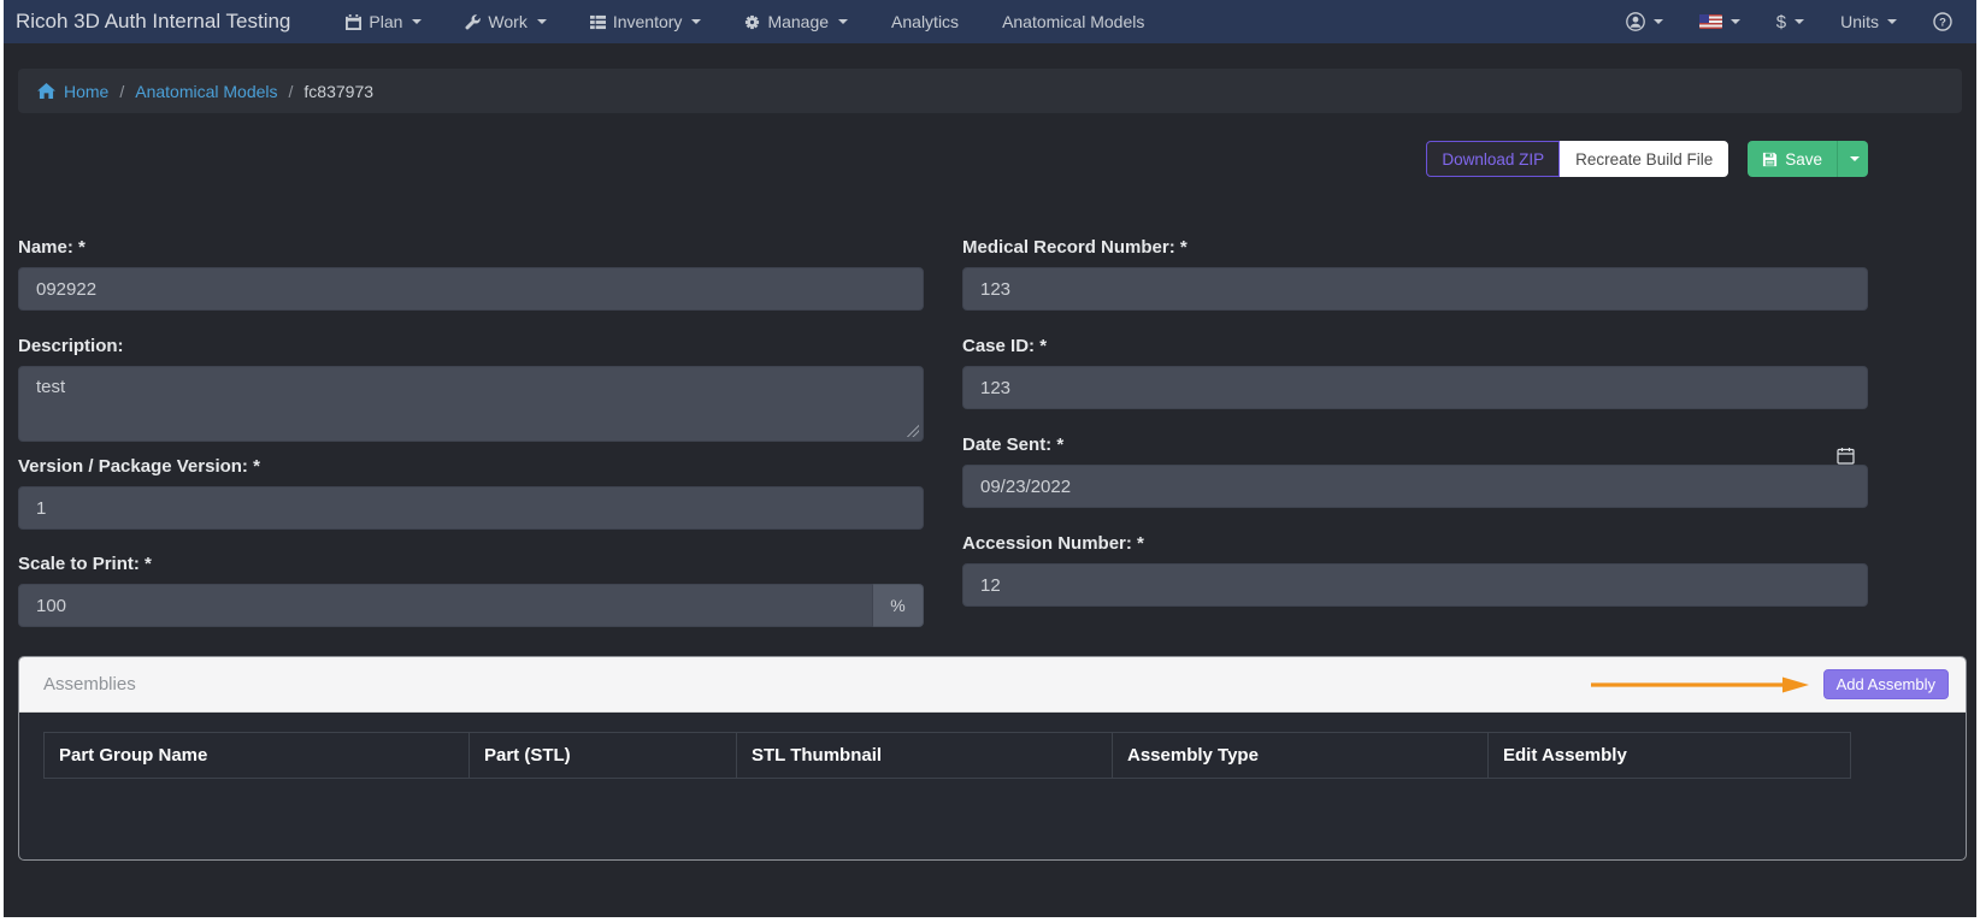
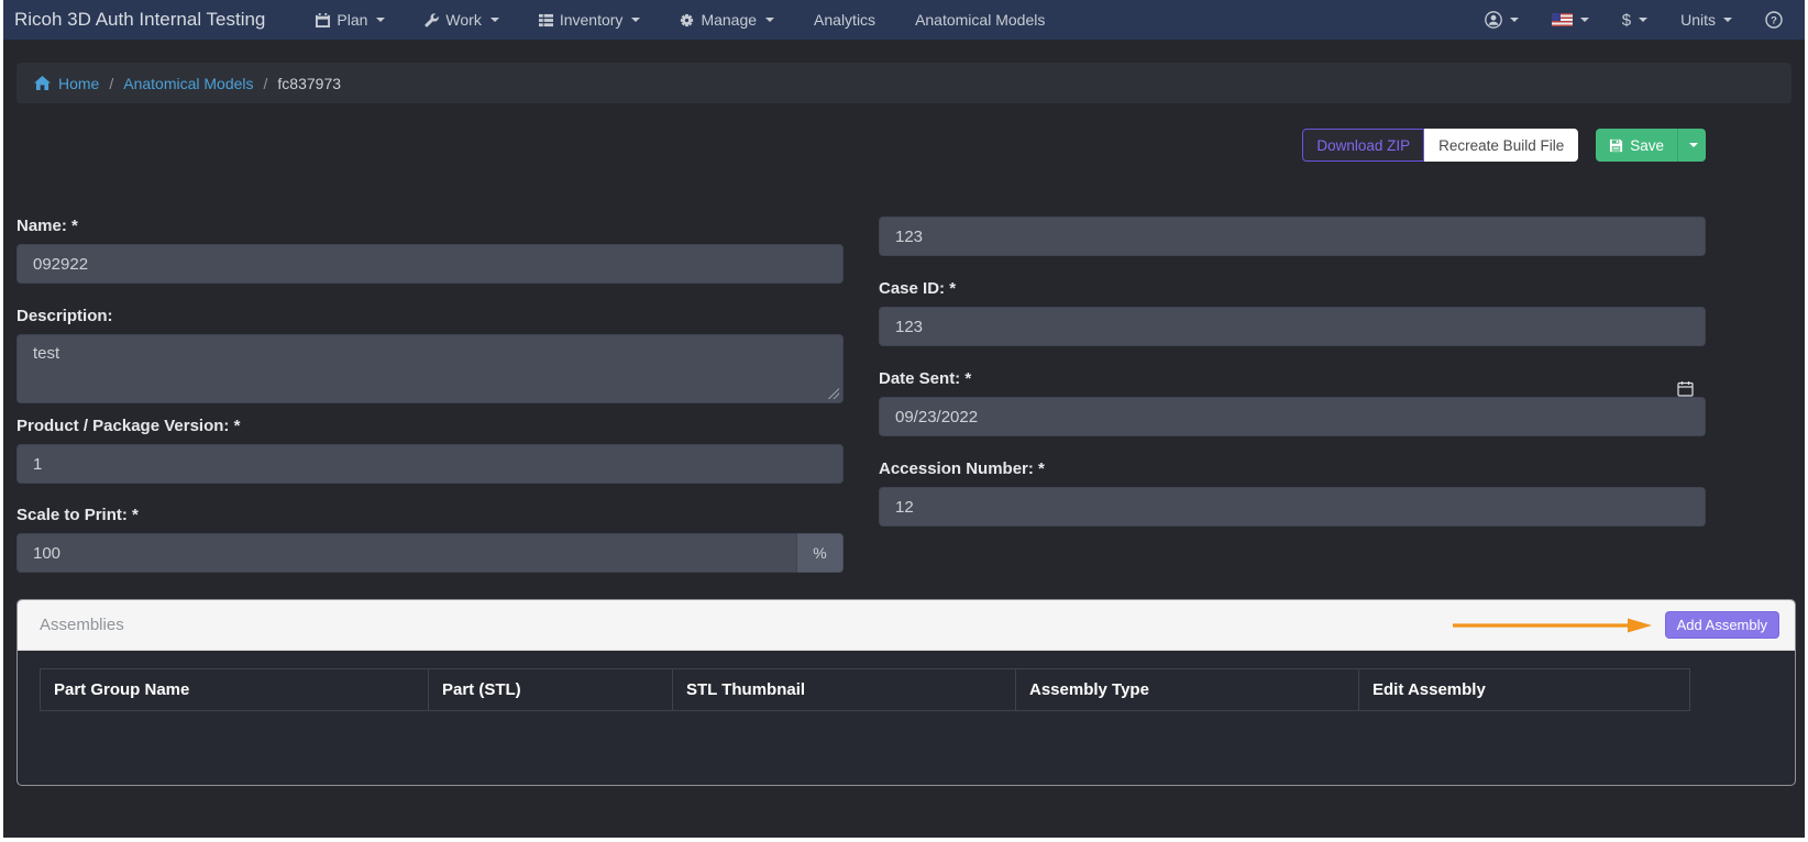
  Ricoh 3D Auth Internal Testing
  Plan
  Work
  Inventory
  Manage
  Analytics
  Anatomical Models
  $
  Units
  ?
  Home
  /
  Anatomical Models
  /
  fc837973
  Download ZIP
  Recreate Build File
  Save
  Name: *
  092922
  Description:
  test
- Version / Package Version: *
+ Product / Package Version: *
  1
  Scale to Print: *
  100
  %
- Medical Record Number: *
  123
  Case ID: *
  123
  Date Sent: *
  09/23/2022
  Accession Number: *
  12
  Assemblies
  Add Assembly
  Part Group Name	Part (STL)	STL Thumbnail	Assembly Type	Edit Assembly
